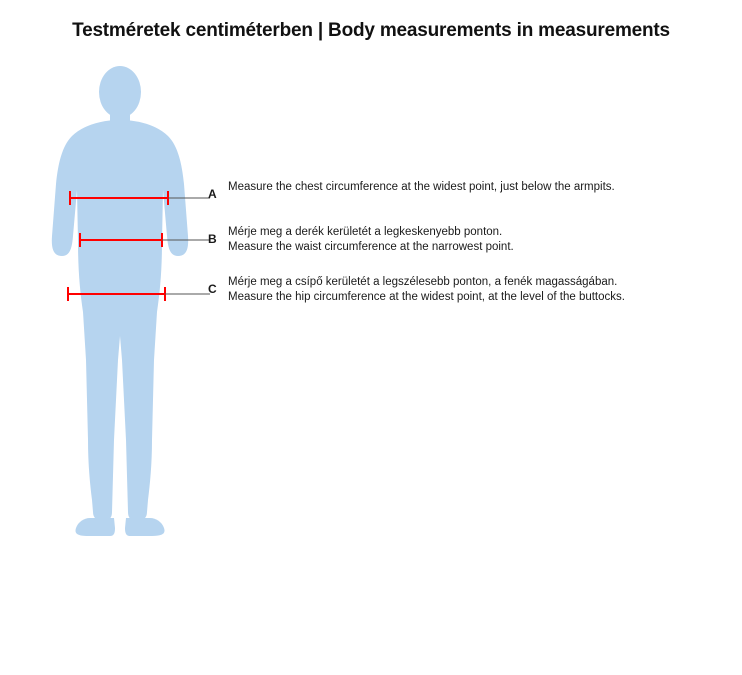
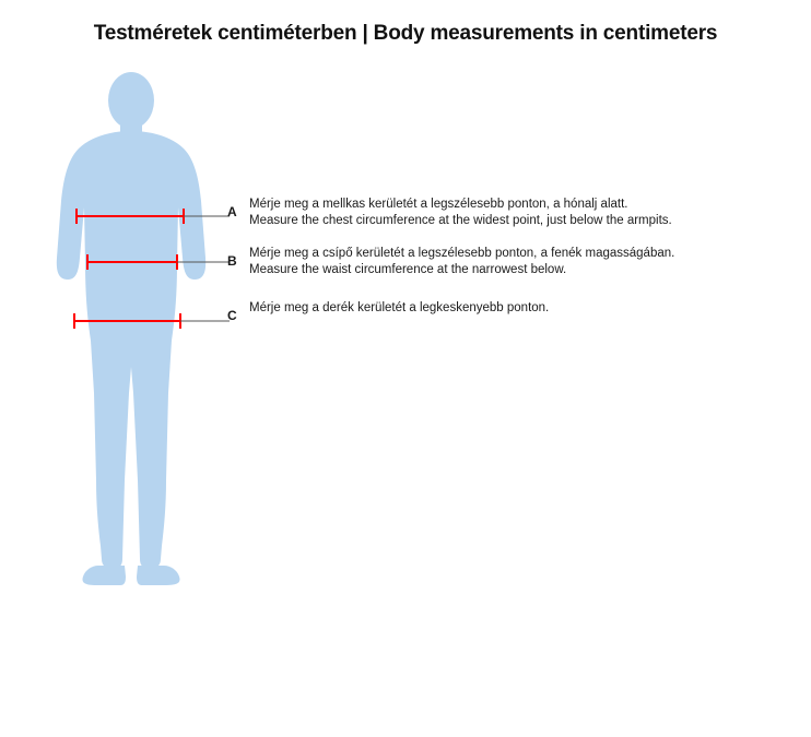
- Testméretek centiméterben | Body measurements in measurements
+ Testméretek centiméterben | Body measurements in centimeters
  A
+ Mérje meg a mellkas kerületét a legszélesebb ponton, a hónalj alatt.
  Measure the chest circumference at the widest point, just below the armpits.
  B
- Mérje meg a derék kerületét a legkeskenyebb ponton.
+ Mérje meg a csípő kerületét a legszélesebb ponton, a fenék magasságában.
- Measure the waist circumference at the narrowest point.
+ Measure the waist circumference at the narrowest below.
  C
- Mérje meg a csípő kerületét a legszélesebb ponton, a fenék magasságában.
+ Mérje meg a derék kerületét a legkeskenyebb ponton.
- Measure the hip circumference at the widest point, at the level of the buttocks.
